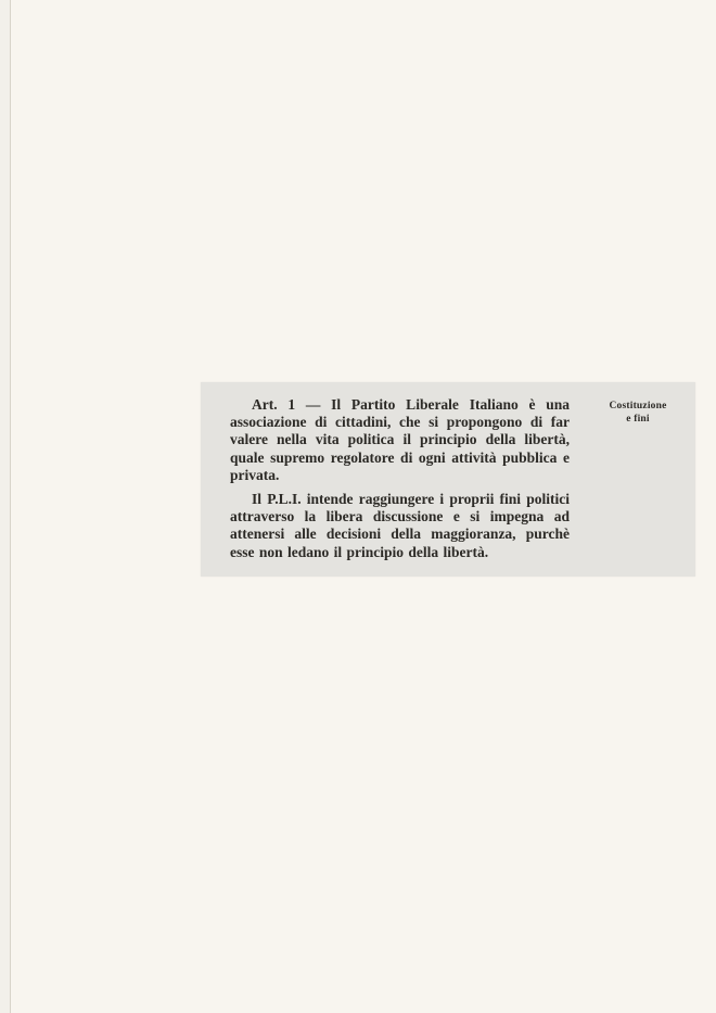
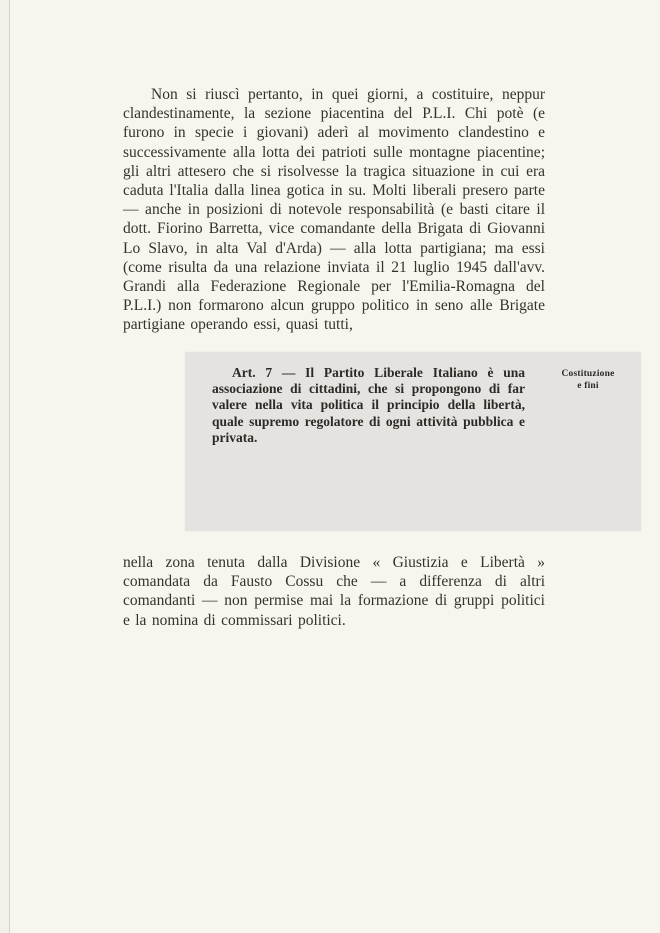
+ Non si riuscì pertanto, in quei giorni, a costituire, neppur clandestinamente, la sezione piacentina del P.L.I. Chi potè (e furono in specie i giovani) aderì al movimento clandestino e successivamente alla lotta dei patrioti sulle montagne piacentine; gli altri attesero che si risolvesse la tragica situazione in cui era caduta l'Italia dalla linea gotica in su. Molti liberali presero parte — anche in posizioni di notevole responsabilità (e basti citare il dott. Fiorino Barretta, vice comandante della Brigata di Giovanni Lo Slavo, in alta Val d'Arda) — alla lotta partigiana; ma essi (come risulta da una relazione inviata il 21 luglio 1945 dall'avv. Grandi alla Federazione Regionale per l'Emilia-Romagna del P.L.I.) non formarono alcun gruppo politico in seno alle Brigate partigiane operando essi, quasi tutti,
- Art. 1 — Il Partito Liberale Italiano è una associazione di cittadini, che si propongono di far valere nella vita politica il principio della libertà, quale supremo regolatore di ogni attività pubblica e privata.
+ Art. 7 — Il Partito Liberale Italiano è una associazione di cittadini, che si propongono di far valere nella vita politica il principio della libertà, quale supremo regolatore di ogni attività pubblica e privata.
- Il P.L.I. intende raggiungere i proprii fini politici attraverso la libera discussione e si impegna ad attenersi alle decisioni della maggioranza, purchè esse non ledano il principio della libertà.
  Costituzione
  e fini
+ nella zona tenuta dalla Divisione « Giustizia e Libertà » comandata da Fausto Cossu che — a differenza di altri comandanti — non permise mai la formazione di gruppi politici e la nomina di commissari politici.
